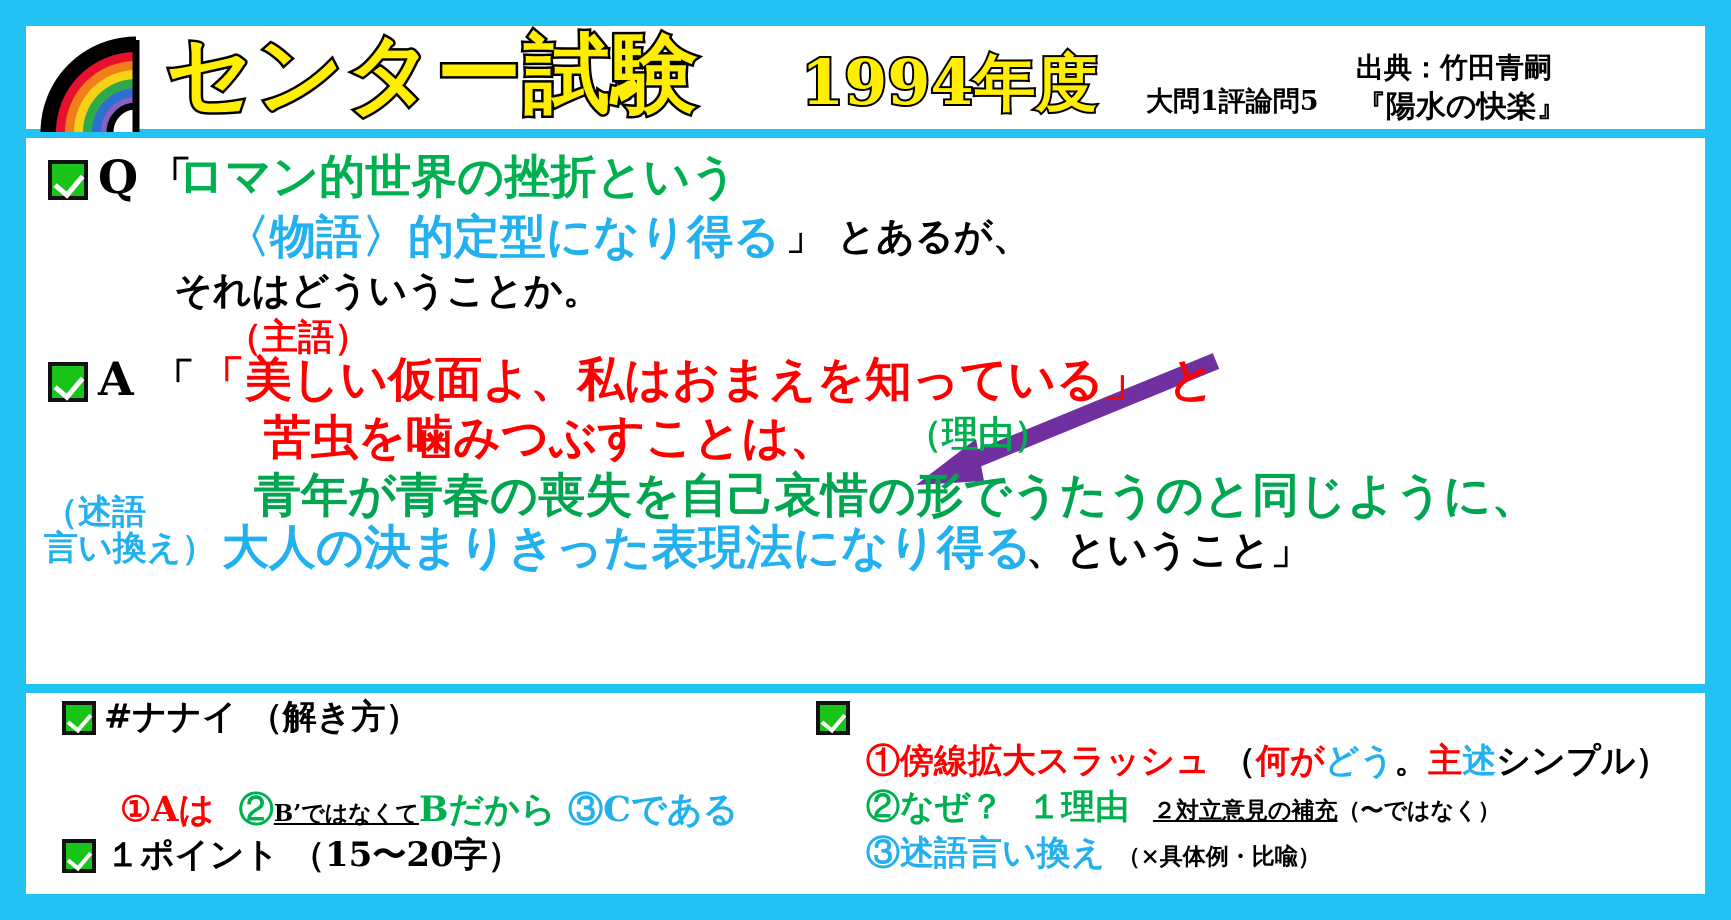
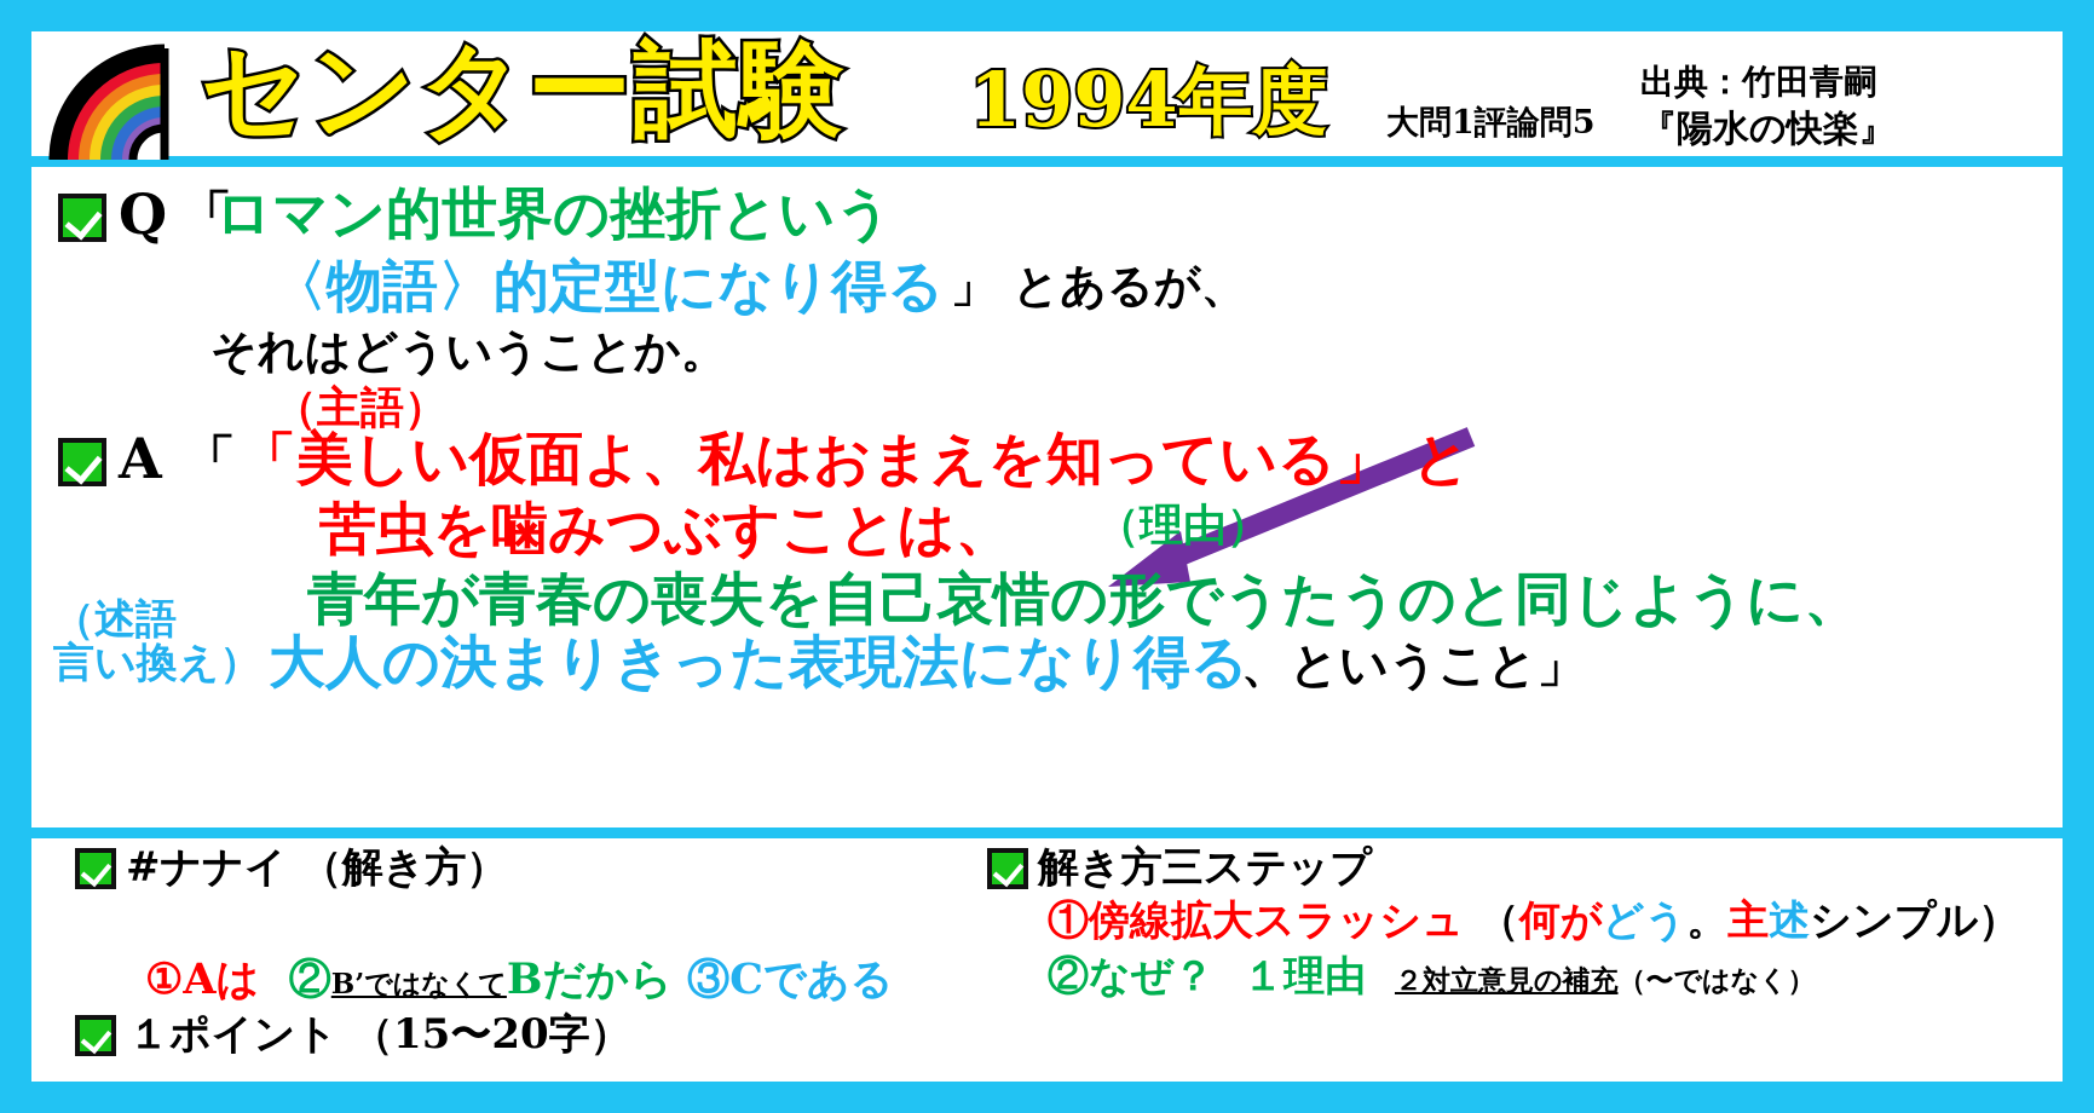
  センター試験
  1994年度
  大問1評論問5
  出典：竹田青嗣
  『陽水の快楽』
  Q
  「
  ロマン的世界の挫折という
  〈物語〉的定型になり得る
  」 とあるが、
  それはどういうことか。
  （主語）
  A
  「
  「美しい仮面よ、私はおまえを知っている」 と
  苦虫を噛みつぶすことは、
  （理由）
  青年が青春の喪失を自己哀惜の形でうたうのと同じように、
  （述語
  言い換え）
  大人の決まりきった表現法になり得る
  、ということ」
  #ナナイ （解き方）
  ①Aは ②B’ではなくてBだから ③Cである
  １ポイント （15〜20字）
+ 解き方三ステップ
  ①傍線拡大スラッシュ （何がどう。主述シンプル）
  ②なぜ？ １理由 ２対立意見の補充（〜ではなく）
- ③述語言い換え （×具体例・比喩）
